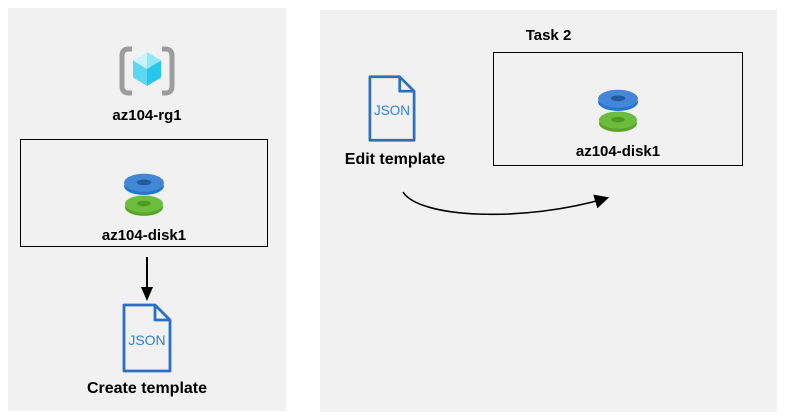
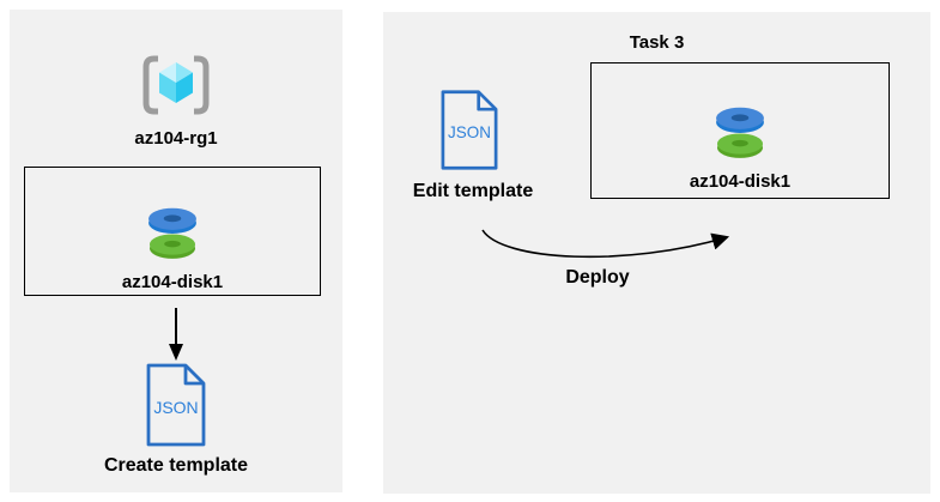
  az104-rg1
  az104-disk1
  JSON
  Create template
- Task 2
+ Task 3
  JSON
  Edit template
  az104-disk1
+ Deploy
